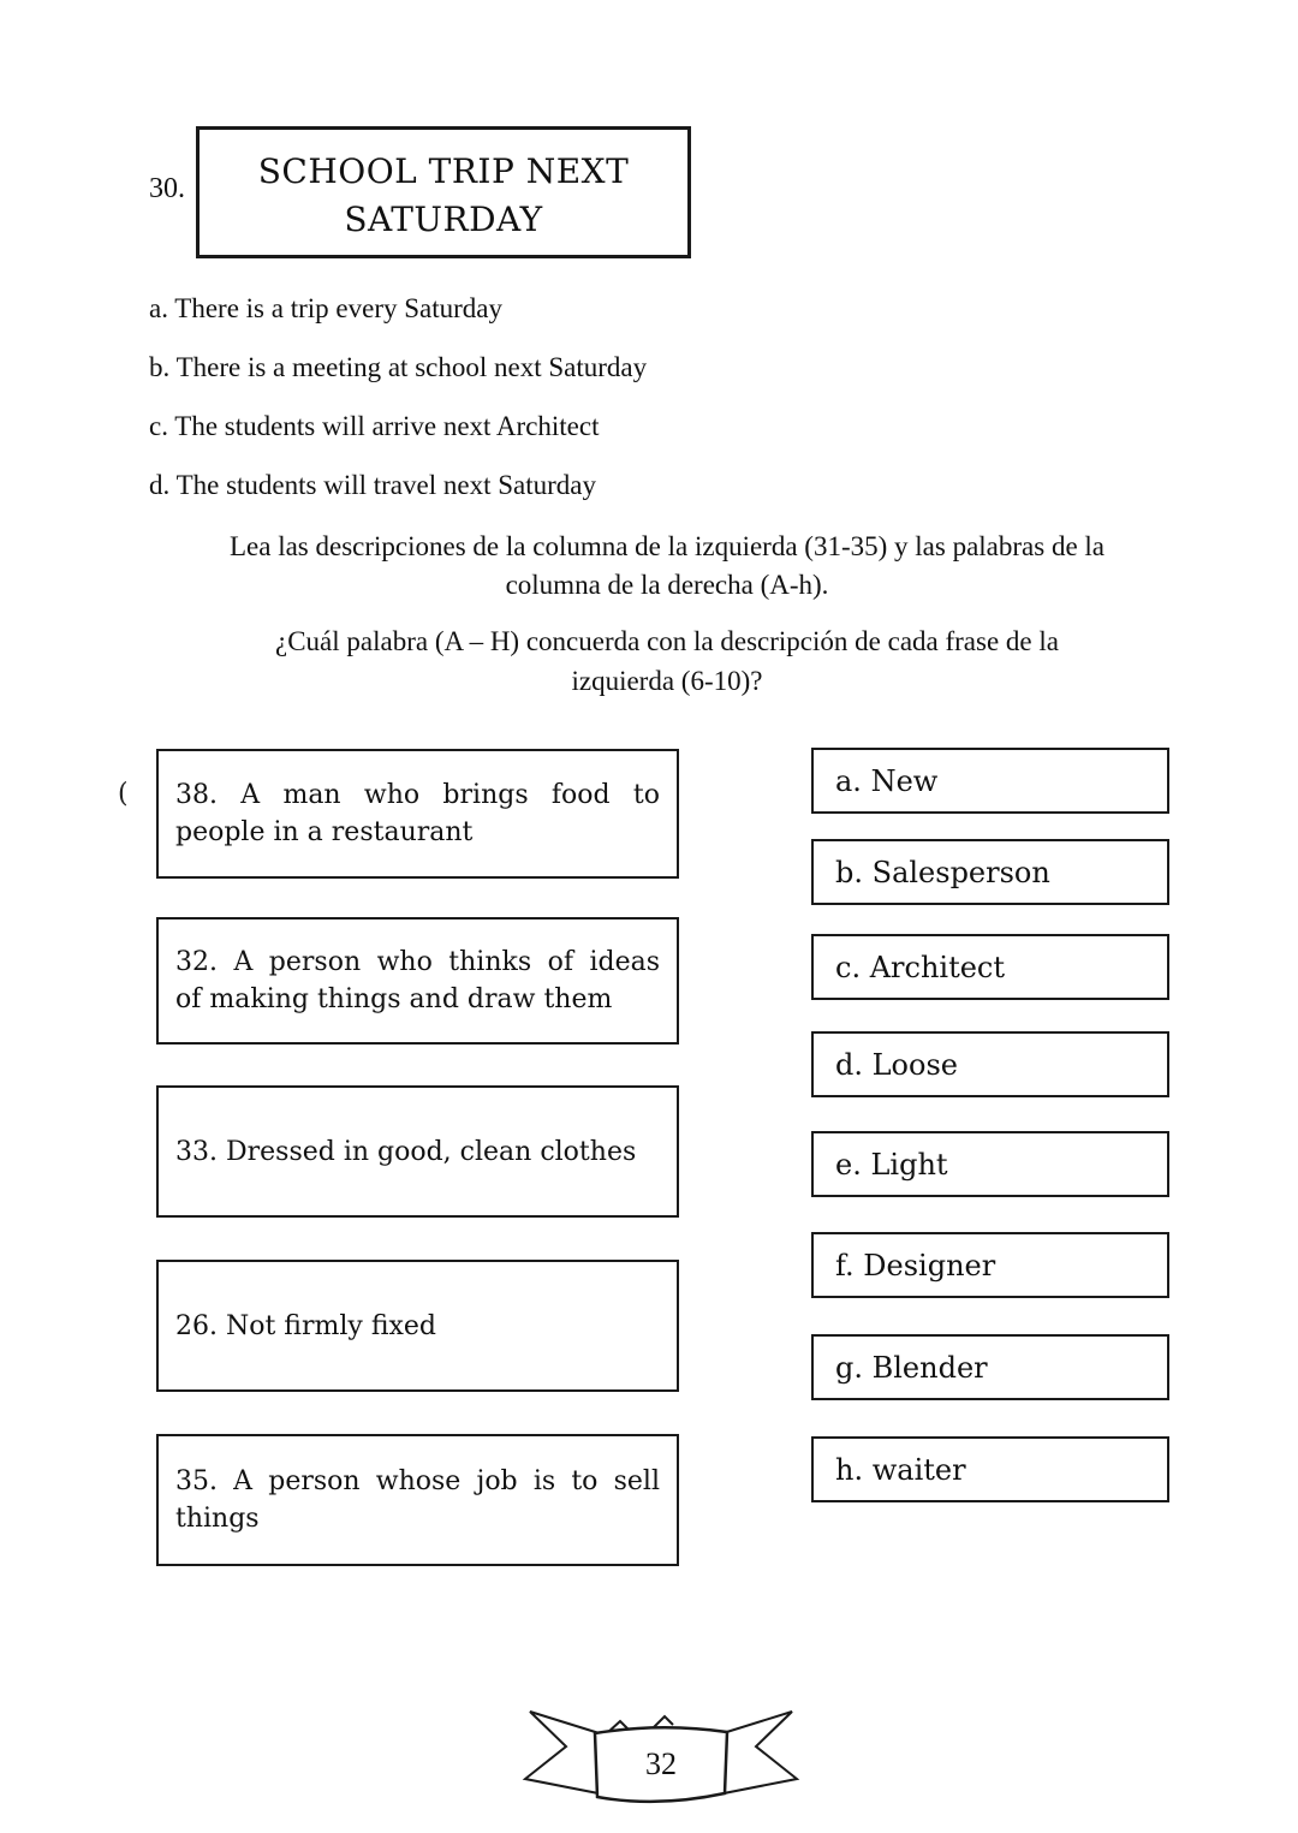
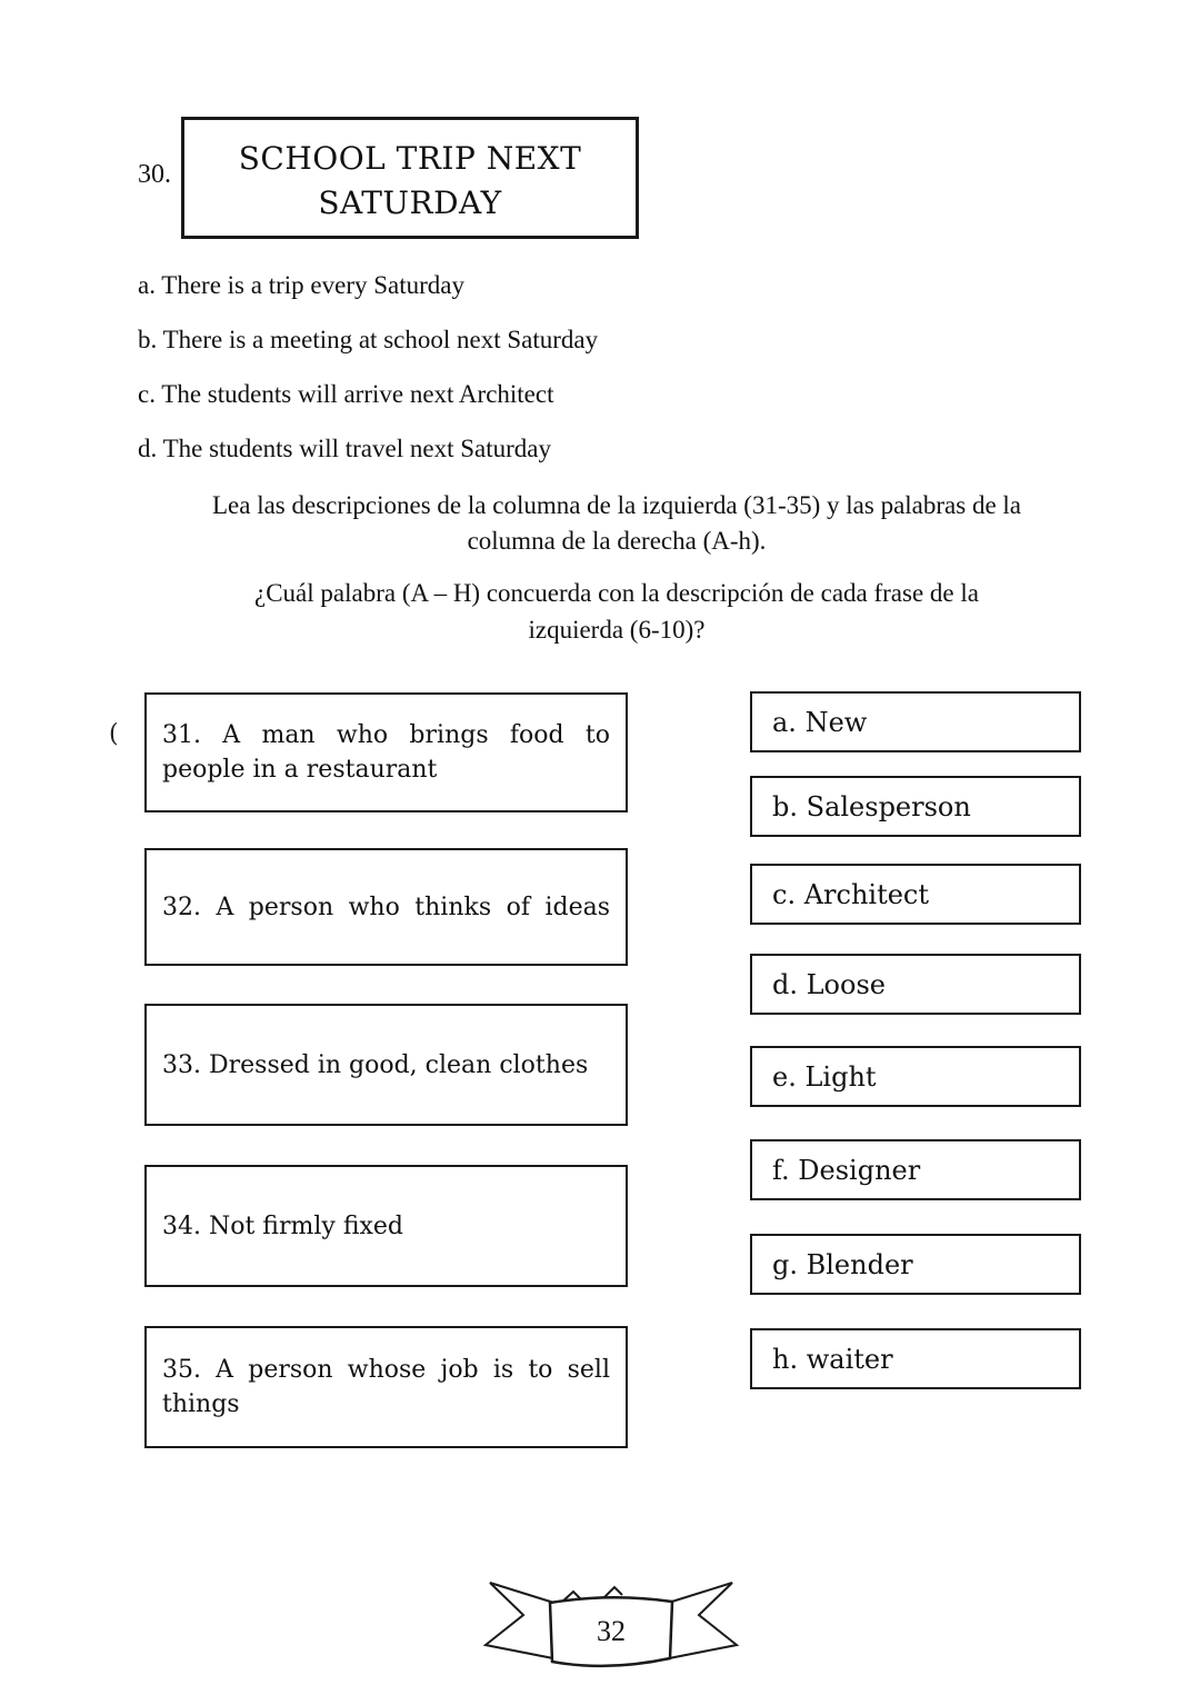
  30.
  SCHOOL TRIP NEXT
  SATURDAY
  a. There is a trip every Saturday
  b. There is a meeting at school next Saturday
  c. The students will arrive next Architect
  d. The students will travel next Saturday
  Lea las descripciones de la columna de la izquierda (31-35) y las palabras de la
  columna de la derecha (A-h).
  ¿Cuál palabra (A – H) concuerda con la descripción de cada frase de la
  izquierda (6-10)?
  (
- 38. A man who brings food to
+ 31. A man who brings food to
  people in a restaurant
  32. A person who thinks of ideas
- of making things and draw them
  33. Dressed in good, clean clothes
- 26. Not firmly fixed
+ 34. Not firmly fixed
  35. A person whose job is to sell
  things
  a. New
  b. Salesperson
  c. Architect
  d. Loose
  e. Light
  f. Designer
  g. Blender
  h. waiter
  32
